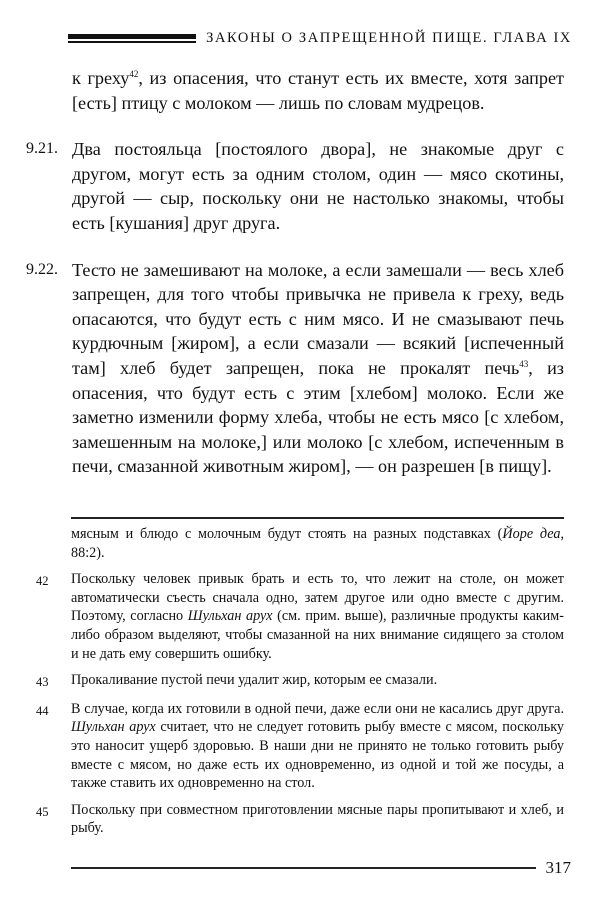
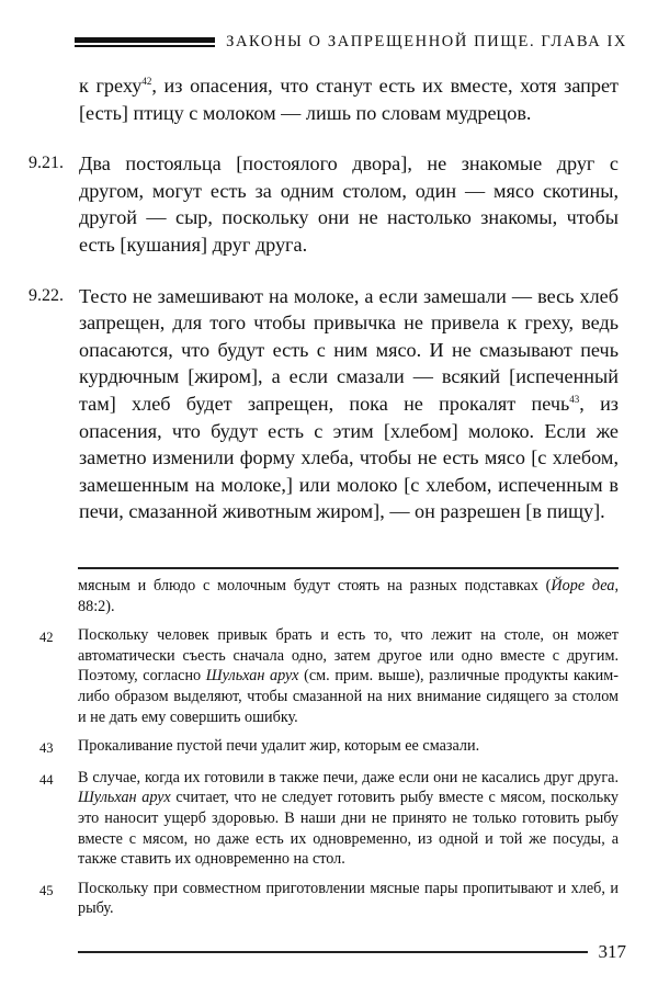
  ЗАКОНЫ О ЗАПРЕЩЕННОЙ ПИЩЕ. ГЛАВА IX
  к греху42, из опасения, что станут есть их вместе, хотя запрет [есть] птицу с молоком — лишь по словам мудрецов.
  9.21.
  Два постояльца [постоялого двора], не знакомые друг с другом, могут есть за одним столом, один — мясо скотины, другой — сыр, поскольку они не настолько знакомы, чтобы есть [кушания] друг друга.
  9.22.
  Тесто не замешивают на молоке, а если замешали — весь хлеб запрещен, для того чтобы привычка не привела к греху, ведь опасаются, что будут есть с ним мясо. И не смазывают печь курдючным [жиром], а если смазали — всякий [испеченный там] хлеб будет запрещен, пока не прокалят печь43, из опасения, что будут есть с этим [хлебом] молоко. Если же заметно изменили форму хлеба, чтобы не есть мясо [с хлебом, замешенным на молоке,] или молоко [с хлебом, испеченным в печи, смазанной животным жиром], — он разрешен [в пищу].
  мясным и блюдо с молочным будут стоять на разных подставках (Йоре деа, 88:2).
  42
  Поскольку человек привык брать и есть то, что лежит на столе, он может автоматически съесть сначала одно, затем другое или одно вместе с другим. Поэтому, согласно Шульхан арух (см. прим. выше), различные продукты каким-либо образом выделяют, чтобы смазанной на них внимание сидящего за столом и не дать ему совершить ошибку.
  43
  Прокаливание пустой печи удалит жир, которым ее смазали.
  44
- В случае, когда их готовили в одной печи, даже если они не касались друг друга. Шульхан арух считает, что не следует готовить рыбу вместе с мясом, поскольку это наносит ущерб здоровью. В наши дни не принято не только готовить рыбу вместе с мясом, но даже есть их одновременно, из одной и той же посуды, а также ставить их одновременно на стол.
+ В случае, когда их готовили в также печи, даже если они не касались друг друга. Шульхан арух считает, что не следует готовить рыбу вместе с мясом, поскольку это наносит ущерб здоровью. В наши дни не принято не только готовить рыбу вместе с мясом, но даже есть их одновременно, из одной и той же посуды, а также ставить их одновременно на стол.
  45
  Поскольку при совместном приготовлении мясные пары пропитывают и хлеб, и рыбу.
  317
